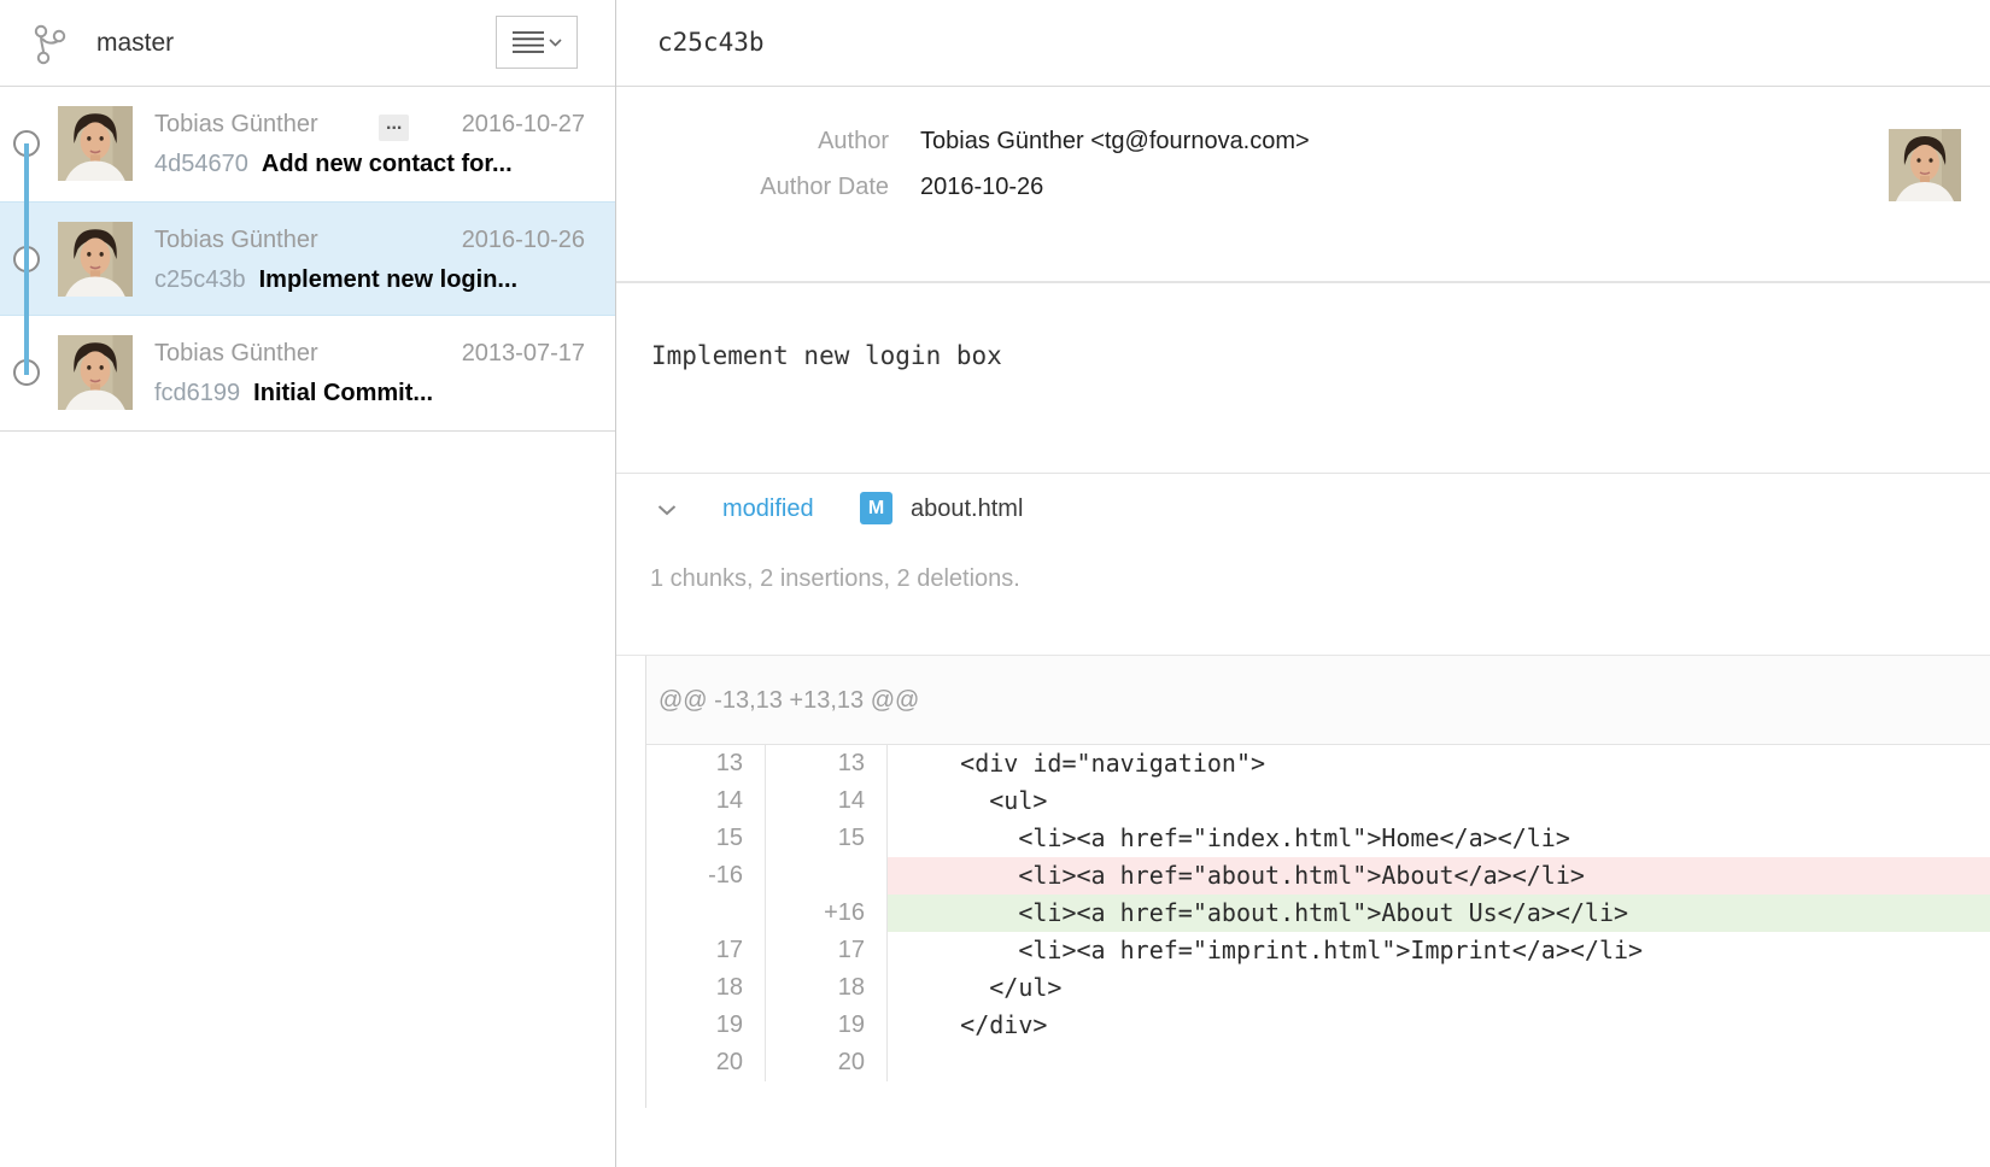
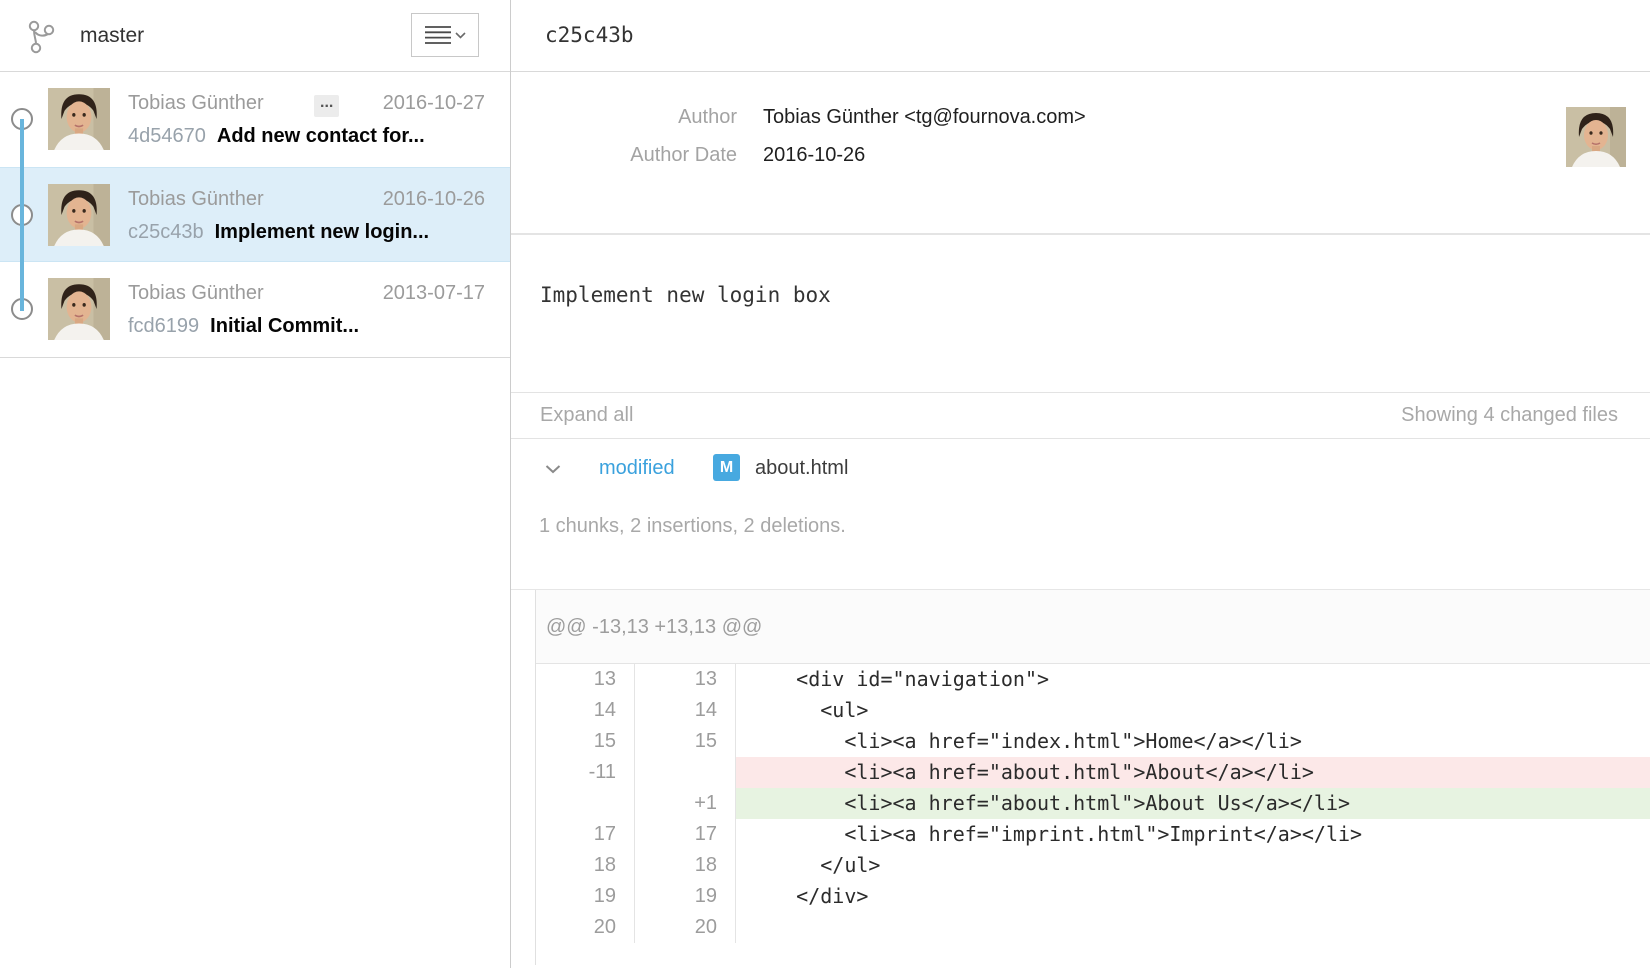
  master
  Tobias Günther
  ...
  2016-10-27
  4d54670 Add new contact for...
  Tobias Günther
  2016-10-26
  c25c43b Implement new login...
  Tobias Günther
  2013-07-17
  fcd6199 Initial Commit...
  c25c43b
  Author
  Tobias Günther <tg@fournova.com>
  Author Date
  2016-10-26
  Implement new login box
+ Expand all
+ Showing 4 changed files
  modified
  M
  about.html
  1 chunks, 2 insertions, 2 deletions.
  @@ -13,13 +13,13 @@
  13
  13
  <div id="navigation">
  14
  14
  <ul>
  15
  15
  <li><a href="index.html">Home</a></li>
- -16
+ -11
  <li><a href="about.html">About</a></li>
- +16
+ +1
  <li><a href="about.html">About Us</a></li>
  17
  17
  <li><a href="imprint.html">Imprint</a></li>
  18
  18
  </ul>
  19
  19
  </div>
  20
  20
